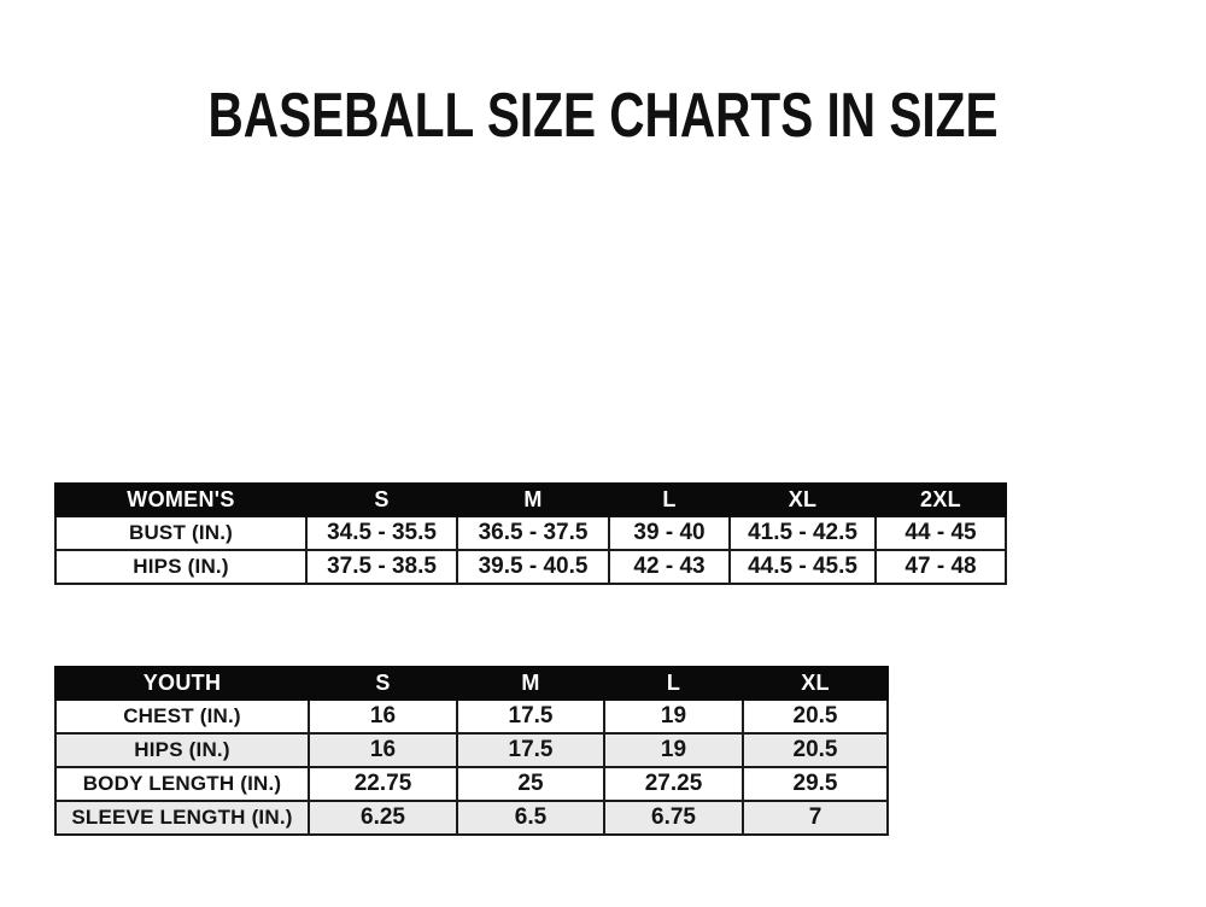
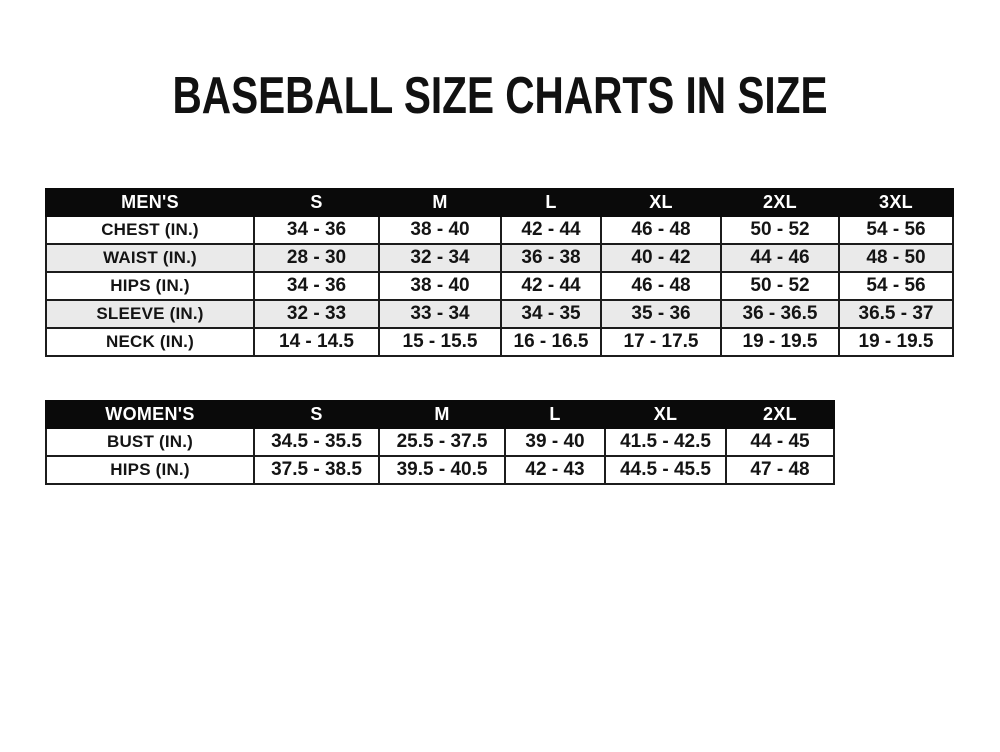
  BASEBALL SIZE CHARTS IN SIZE
+ MEN'S	S	M	L	XL	2XL	3XL
+ CHEST (IN.)	34 - 36	38 - 40	42 - 44	46 - 48	50 - 52	54 - 56
+ WAIST (IN.)	28 - 30	32 - 34	36 - 38	40 - 42	44 - 46	48 - 50
+ HIPS (IN.)	34 - 36	38 - 40	42 - 44	46 - 48	50 - 52	54 - 56
+ SLEEVE (IN.)	32 - 33	33 - 34	34 - 35	35 - 36	36 - 36.5	36.5 - 37
+ NECK (IN.)	14 - 14.5	15 - 15.5	16 - 16.5	17 - 17.5	19 - 19.5	19 - 19.5
  WOMEN'S	S	M	L	XL	2XL
- BUST (IN.)	34.5 - 35.5	36.5 - 37.5	39 - 40	41.5 - 42.5	44 - 45
+ BUST (IN.)	34.5 - 35.5	25.5 - 37.5	39 - 40	41.5 - 42.5	44 - 45
  HIPS (IN.)	37.5 - 38.5	39.5 - 40.5	42 - 43	44.5 - 45.5	47 - 48
- YOUTH	S	M	L	XL
- CHEST (IN.)	16	17.5	19	20.5
- HIPS (IN.)	16	17.5	19	20.5
- BODY LENGTH (IN.)	22.75	25	27.25	29.5
- SLEEVE LENGTH (IN.)	6.25	6.5	6.75	7
